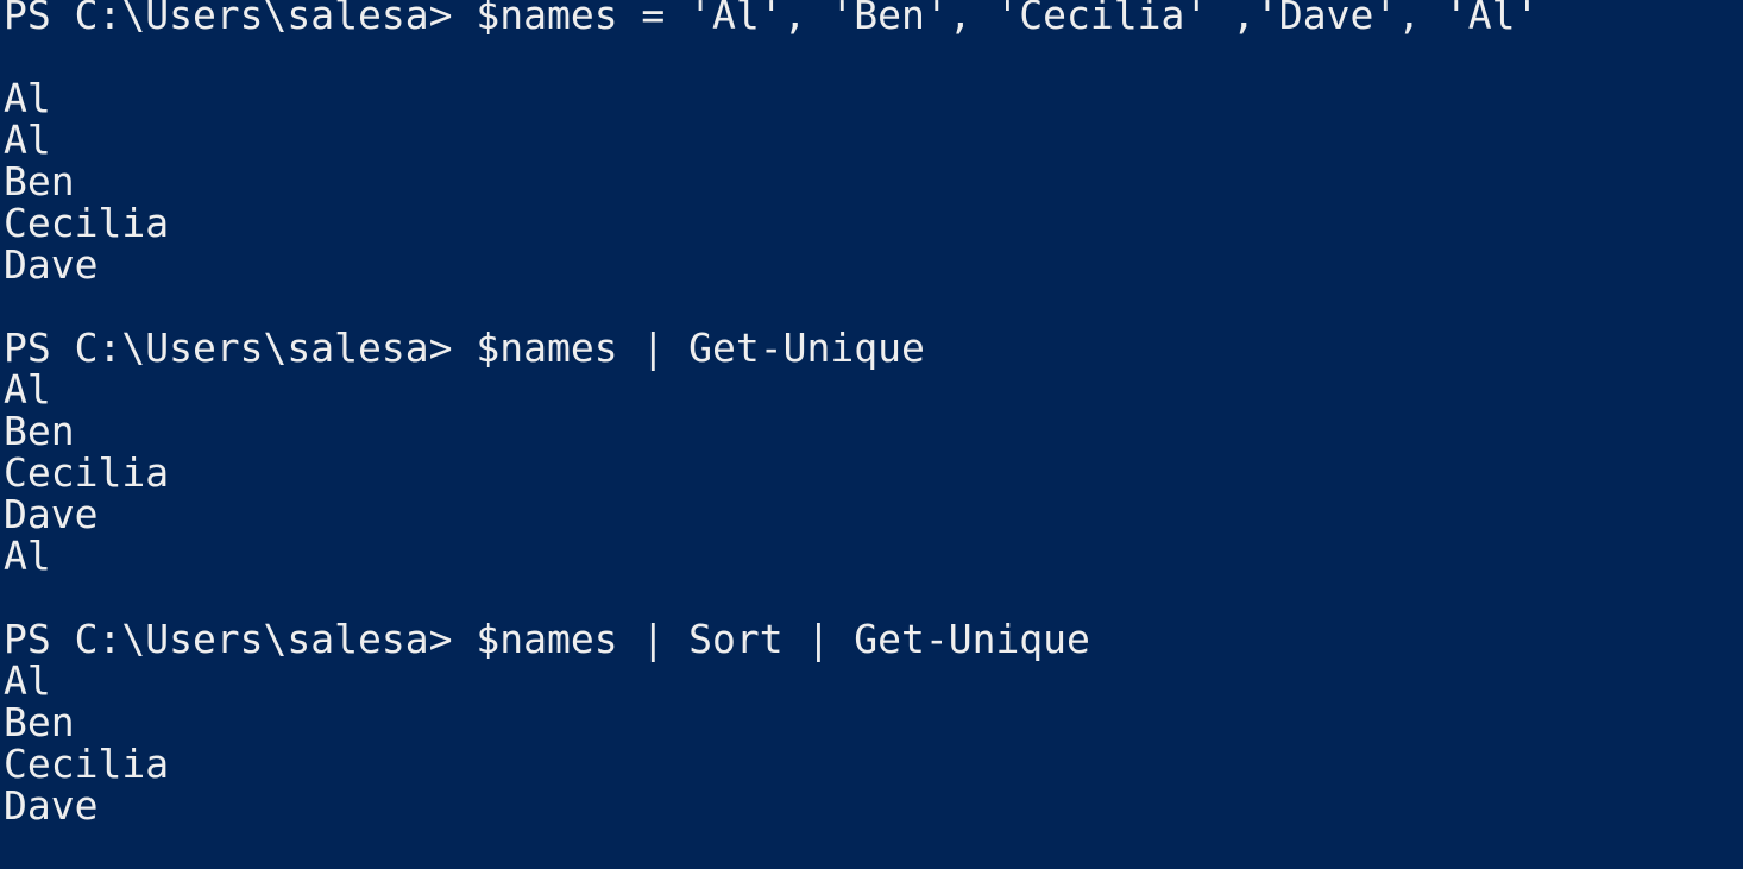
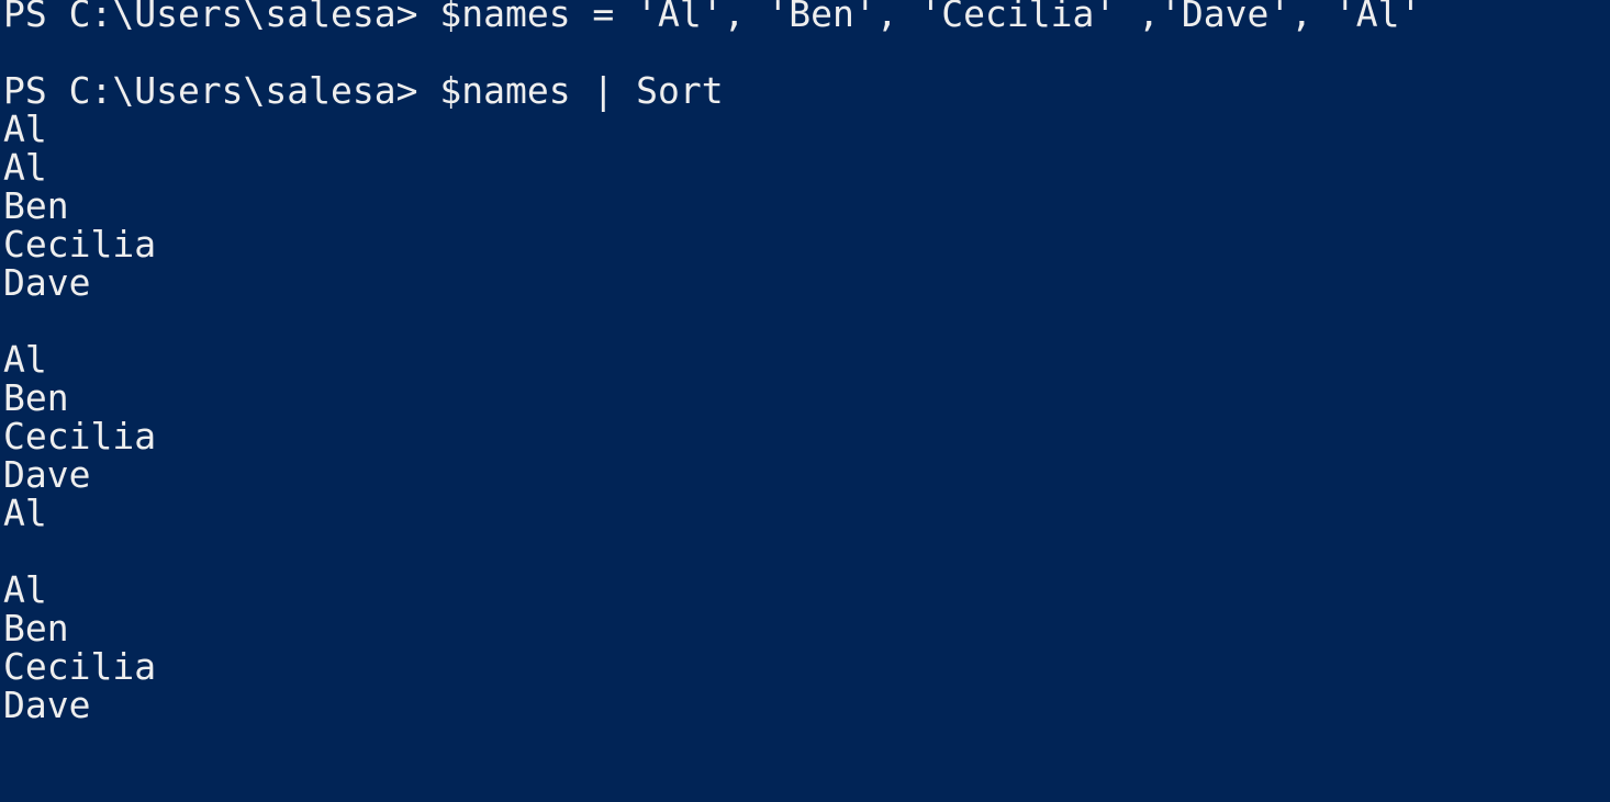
  PS C:\Users\salesa> $names = 'Al', 'Ben', 'Cecilia' ,'Dave', 'Al'
+ PS C:\Users\salesa> $names | Sort
  Al
  Al
  Ben
  Cecilia
  Dave
- PS C:\Users\salesa> $names | Get-Unique
  Al
  Ben
  Cecilia
  Dave
  Al
- PS C:\Users\salesa> $names | Sort | Get-Unique
  Al
  Ben
  Cecilia
  Dave
